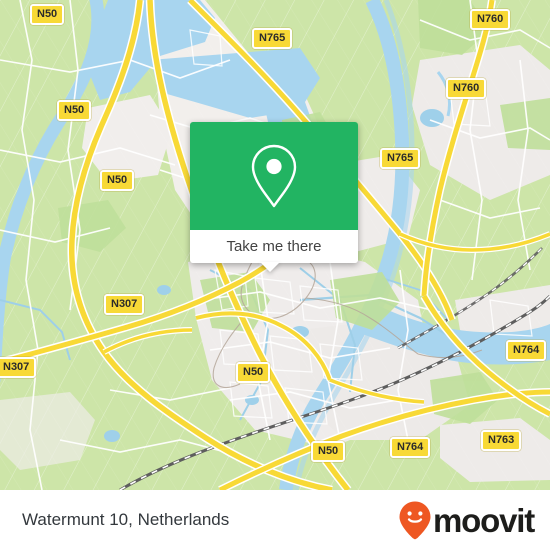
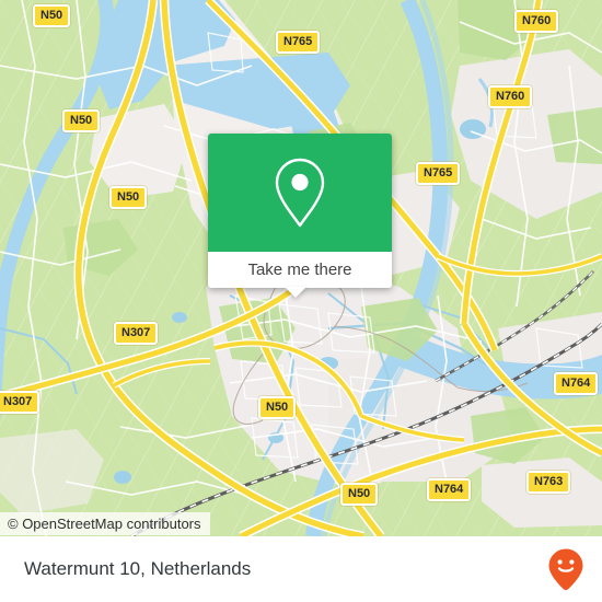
  N50
  N765
  N760
  N760
  N50
  N765
  N50
  N307
  N307
  N50
  N764
  N763
  N764
  N50
  Take me there
+ © OpenStreetMap contributors
  Watermunt 10, Netherlands
- moovit
